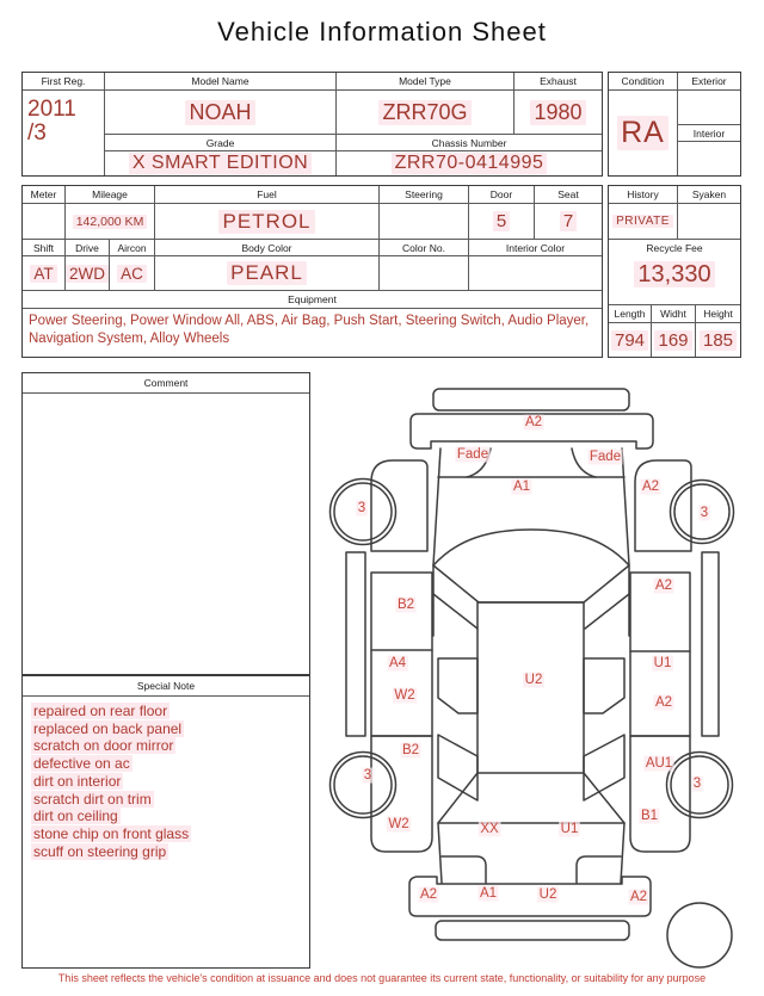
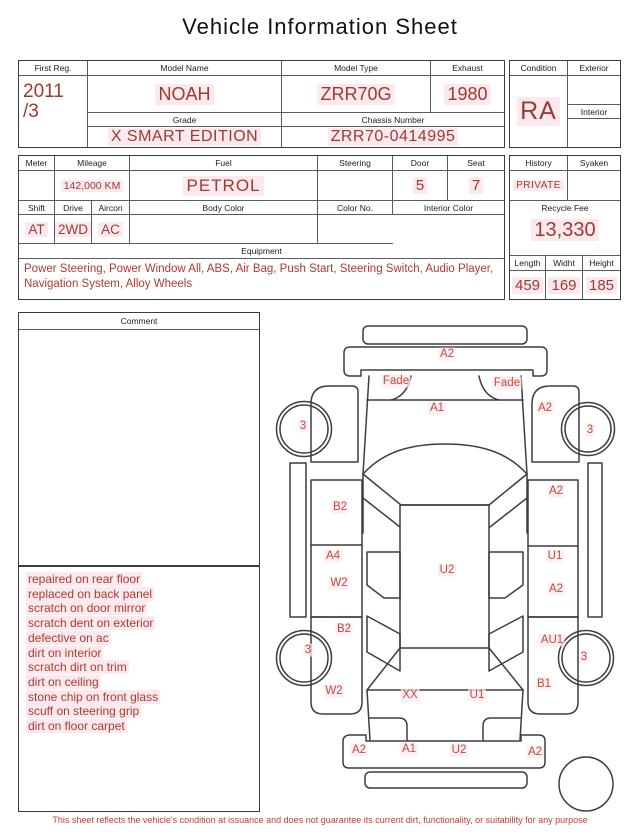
  Vehicle Information Sheet
  First Reg.
  Model Name
  Model Type
  Exhaust
  2011
  /3
  NOAH
  ZRR70G
  1980
  Grade
  Chassis Number
  X SMART EDITION
  ZRR70-0414995
  Condition
  Exterior
  RA
  Interior
  Meter
  Mileage
  Fuel
  Steering
  Door
  Seat
  142,000 KM
  PETROL
  5
  7
  Shift
  Drive
  Aircon
  Body Color
  Color No.
  Interior Color
  AT
  2WD
  AC
- PEARL
  Equipment
  Power Steering, Power Window All, ABS, Air Bag, Push Start, Steering Switch, Audio Player, Navigation System, Alloy Wheels
  History
  Syaken
  PRIVATE
  Recycle Fee
  13,330
  Length
  Widht
  Height
- 794
+ 459
  169
  185
  Comment
- Special Note
  repaired on rear floor
  replaced on back panel
  scratch on door mirror
+ scratch dent on exterior
  defective on ac
  dirt on interior
  scratch dirt on trim
  dirt on ceiling
  stone chip on front glass
  scuff on steering grip
+ dirt on floor carpet
  A2
  Fade
  Fade
  A1
  A2
  3
  3
  A2
  B2
  A4
  U1
  U2
  W2
  A2
  B2
  AU1
  3
  3
  W2
  B1
  XX
  U1
  A2
  A1
  U2
  A2
- This sheet reflects the vehicle's condition at issuance and does not guarantee its current state, functionality, or suitability for any purpose
+ This sheet reflects the vehicle's condition at issuance and does not guarantee its current dirt, functionality, or suitability for any purpose
